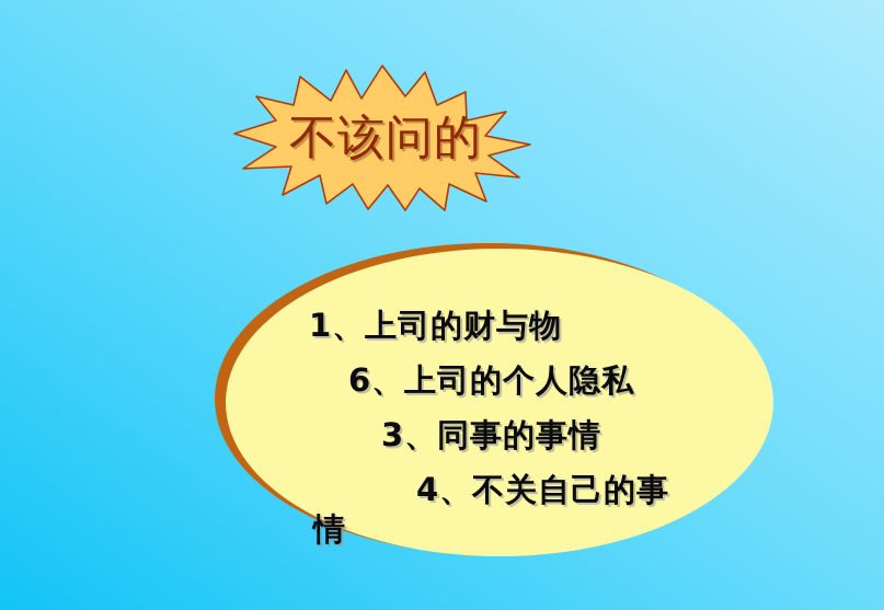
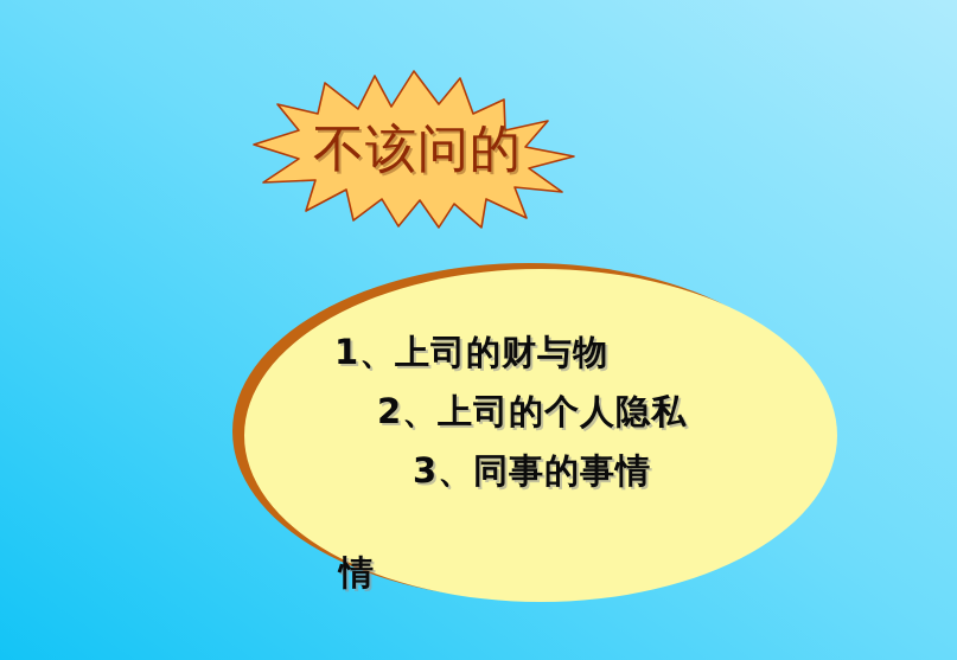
  不该问的
  1、上司的财与物
- 6、上司的个人隐私
+ 2、上司的个人隐私
  3、同事的事情
- 4、不关自己的事
  情
